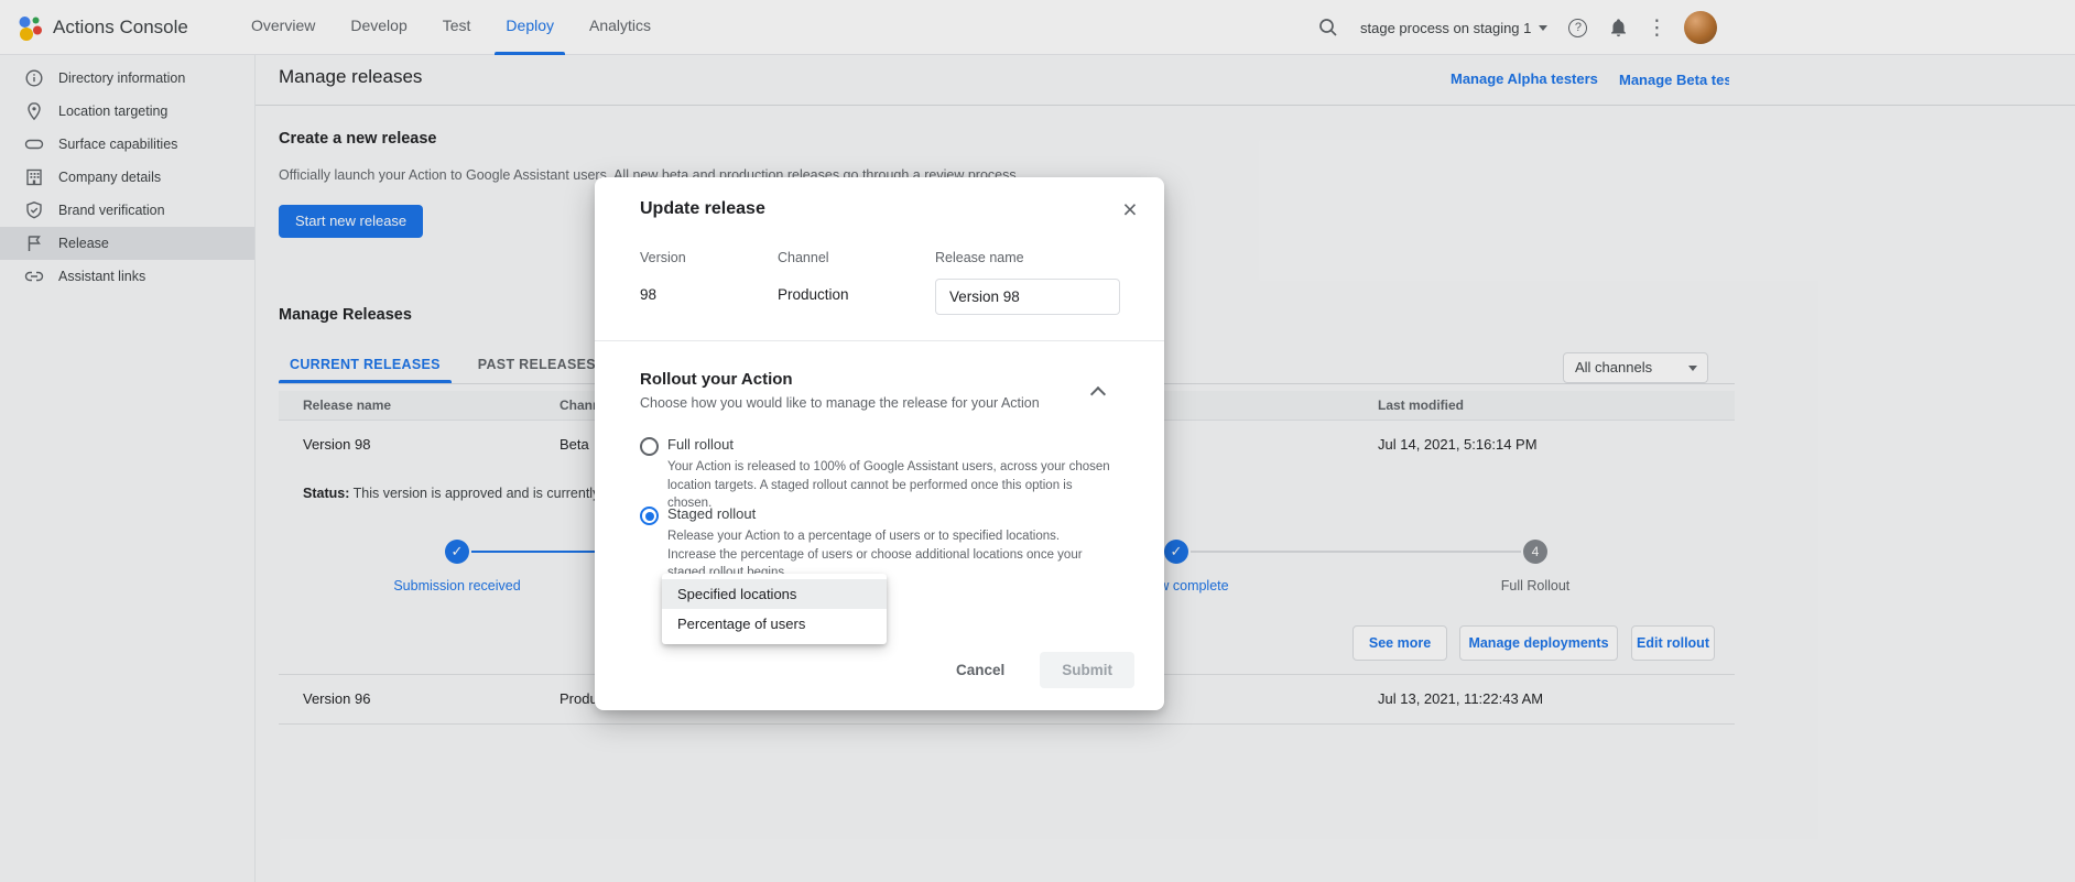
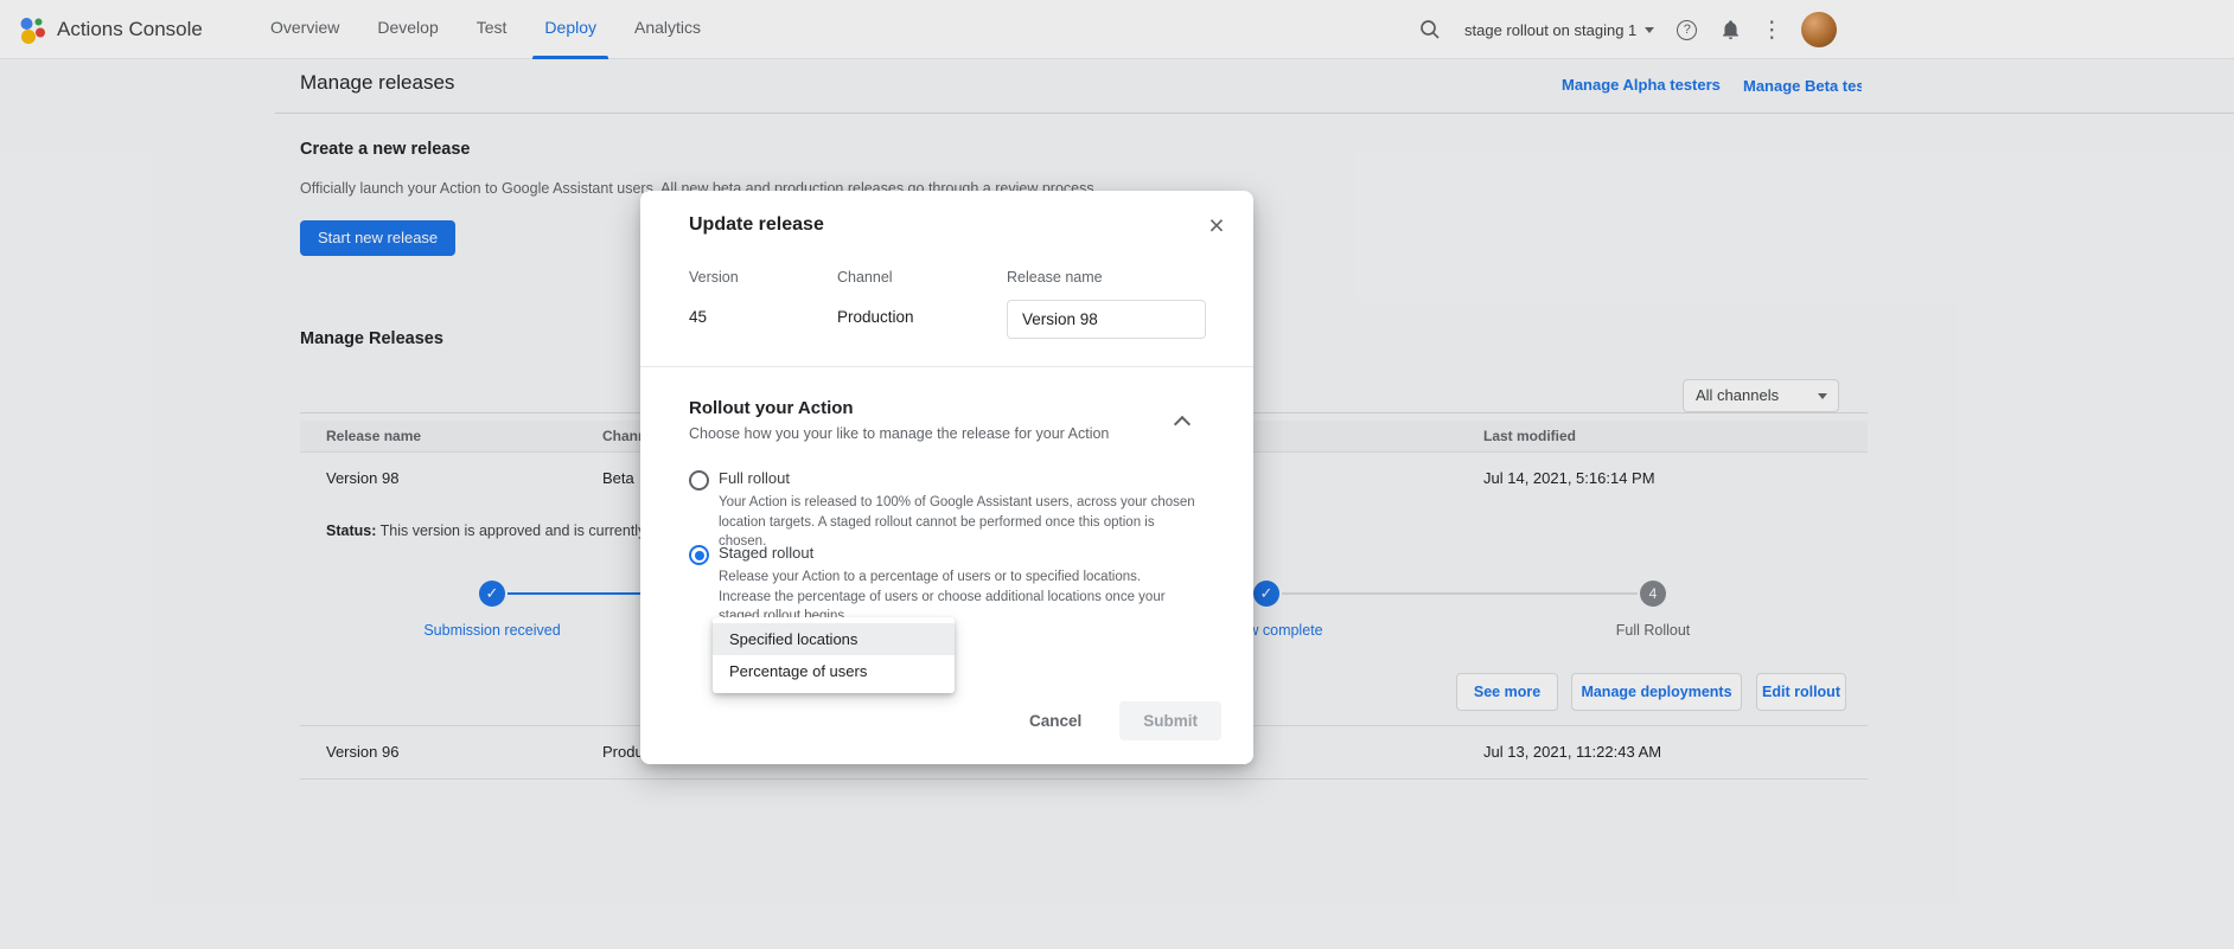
  Actions Console
  Overview
  Develop
  Test
  Deploy
  Analytics
- stage process on staging 1
+ stage rollout on staging 1
- Directory information
- Location targeting
- Surface capabilities
- Company details
- Brand verification
- Release
- Assistant links
  Manage releases
  Manage Alpha testers
  Manage Beta tes
  Create a new release
  Officially launch your Action to Google Assistant users. All new beta and production releases go through a review process.
  Start new release
  Manage Releases
- CURRENT RELEASES
- PAST RELEASES
  All channels
  Release name
  Last modified
  Version 98
  Beta
  Jul 14, 2021, 5:16:14 PM
  4
  Submission received
  Full Rollout
  See more
  Manage deployments
  Edit rollout
  Version 96
  Jul 13, 2021, 11:22:43 AM
  Update release
  Version
  Channel
  Release name
- 98
+ 45
  Production
  Version 98
  Rollout your Action
- Choose how you would like to manage the release for your Action
+ Choose how you your like to manage the release for your Action
  Full rollout
  Your Action is released to 100% of Google Assistant users, across your chosen location targets. A staged rollout cannot be performed once this option is chosen.
  Staged rollout
  Release your Action to a percentage of users or to specified locations. Increase the percentage of users or choose additional locations once your staged rollout begins.
  Cancel
  Submit
  Specified locations
  Percentage of users
